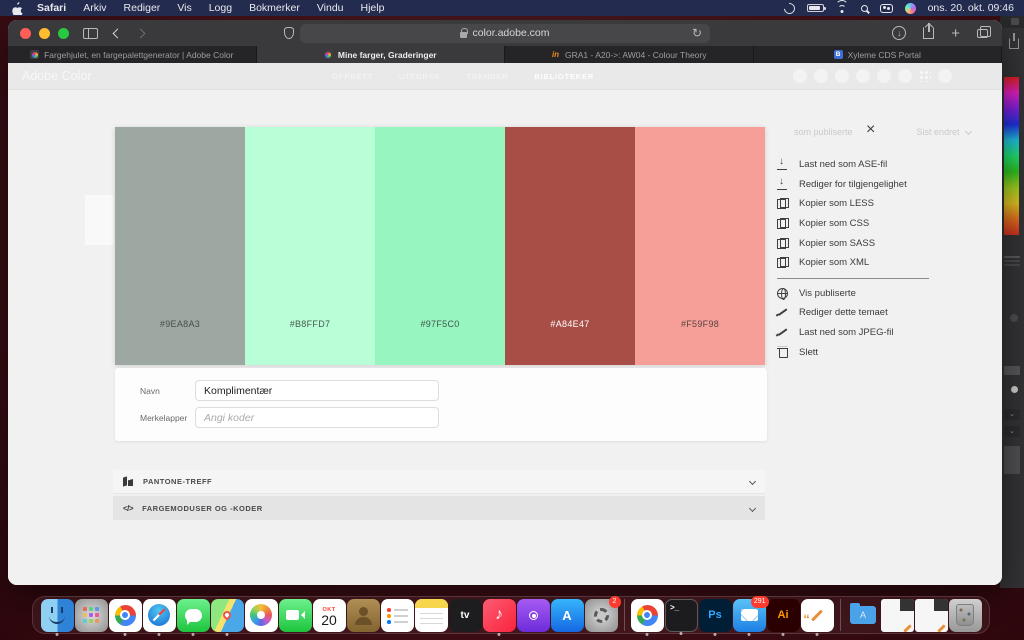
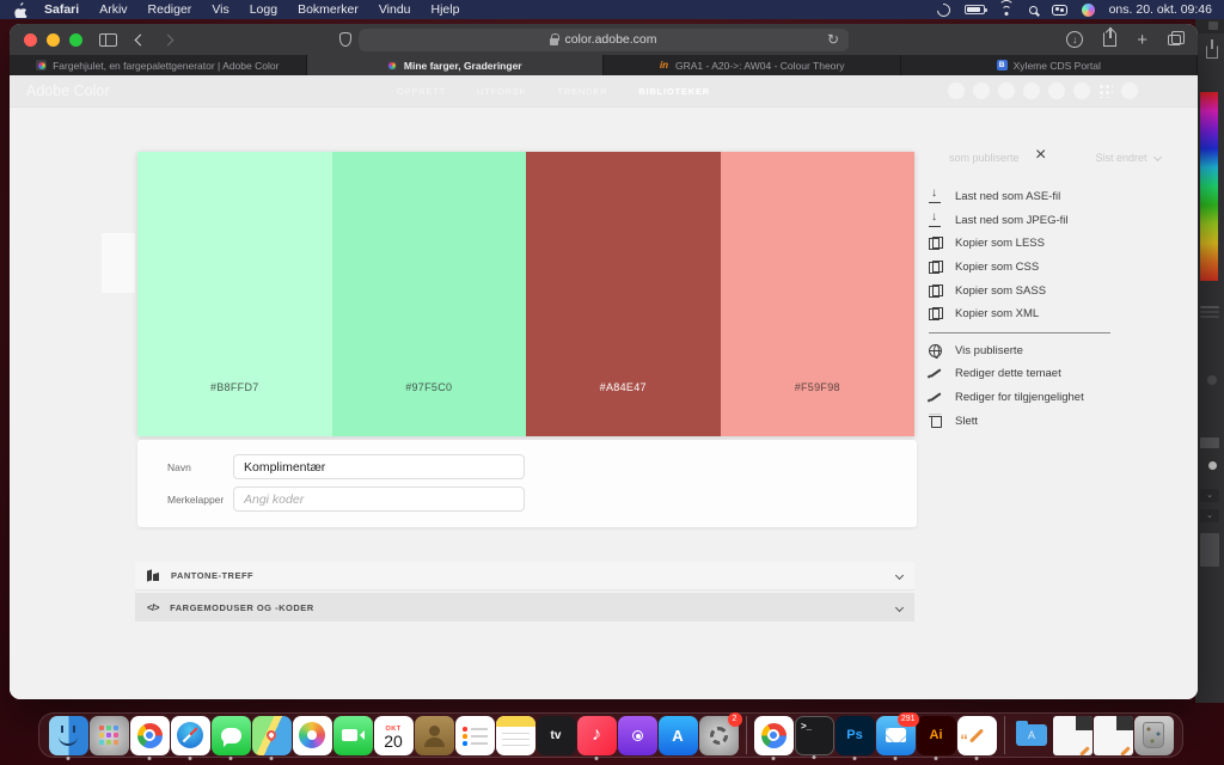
  Safari
  Arkiv
  Rediger
  Vis
  Logg
  Bokmerker
  Vindu
  Hjelp
  ons. 20. okt. 09:46
  color.adobe.com
  ↻
  ↓
  +
  Fargehjulet, en fargepalettgenerator | Adobe Color
  Mine farger, Graderinger
  in
  GRA1 - A20->: AW04 - Colour Theory
  Xyleme CDS Portal
  som publiserte
  Sist endret
  ×
- #9EA8A3
  #B8FFD7
  #97F5C0
  #A84E47
  #F59F98
  Last ned som ASE-fil
- Rediger for tilgjengelighet
+ Last ned som JPEG-fil
  Kopier som LESS
  Kopier som CSS
  Kopier som SASS
  Kopier som XML
  Vis publiserte
  Rediger dette temaet
- Last ned som JPEG-fil
+ Rediger for tilgjengelighet
  Slett
  Navn
  Komplimentær
  Merkelapper
  Angi koder
  PANTONE-TREFF
  </>
  FARGEMODUSER OG -KODER
  20
  Ps
  Ai
  A
